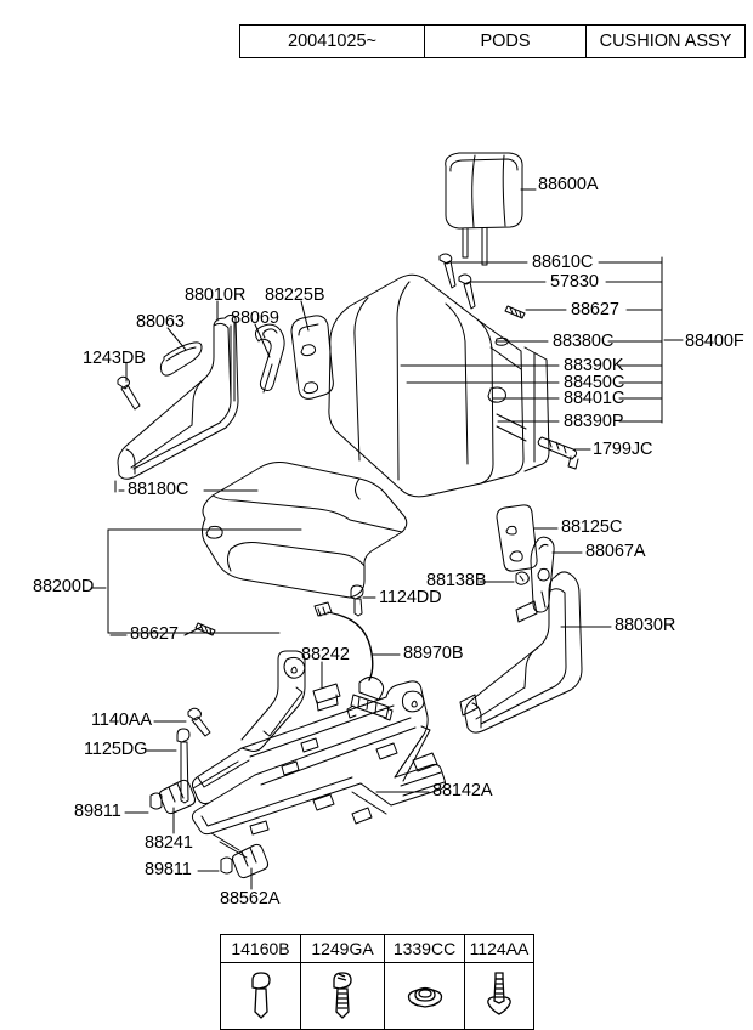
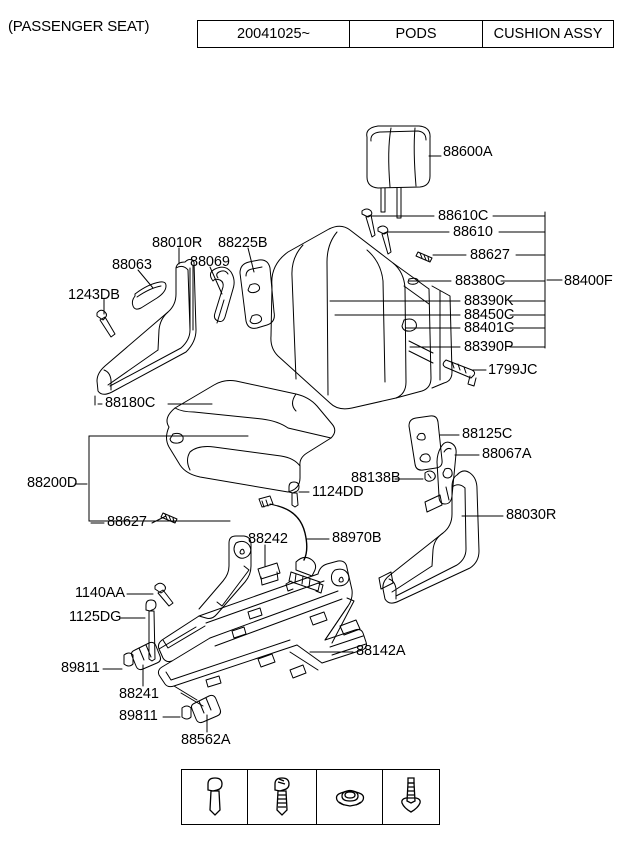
+ (PASSENGER SEAT)
  20041025~	PODS	CUSHION ASSY
  88600A
  88610C
- 57830
+ 88610
  88627
  88380C
  88390K
  88450C
  88401C
  88390P
  88400F
  1799JC
  88010R
  88225B
  88063
  88069
  1243DB
  88180C
  88200D
  88627
  88125C
  88067A
  88138B
  1124DD
  88030R
  88970B
  88242
  1140AA
  1125DG
  89811
  88241
  89811
  88562A
  88142A
- 14160B	1249GA	1339CC	1124AA
